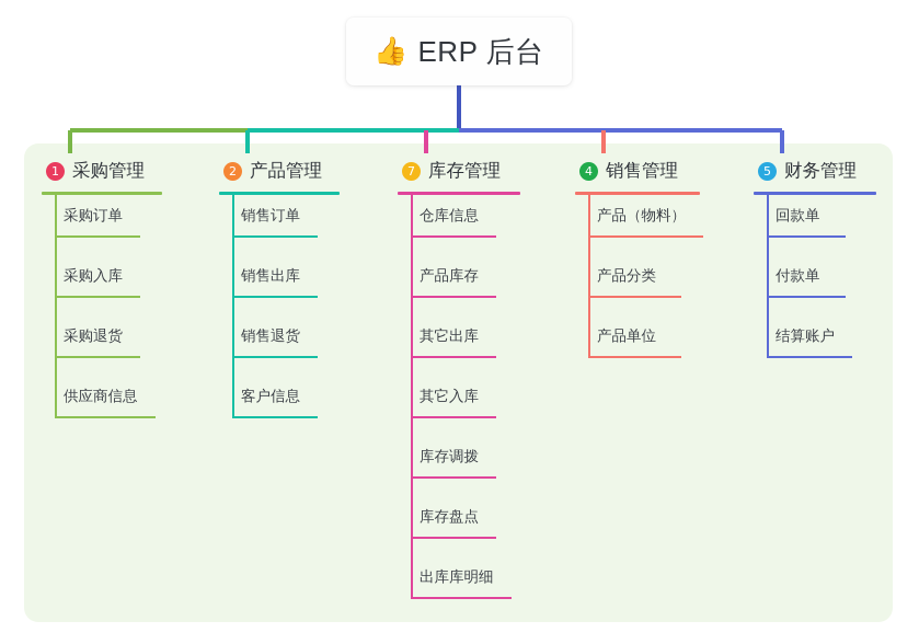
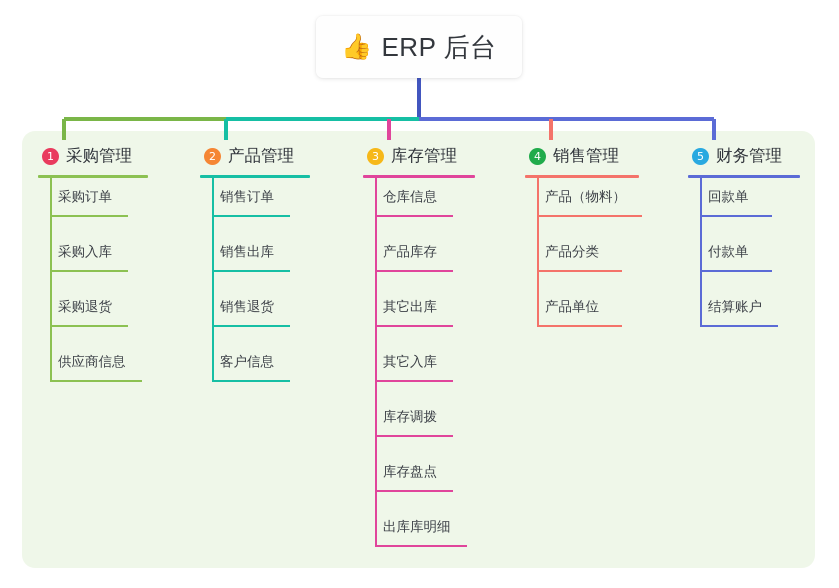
  👍
  ERP 后台
  1
  采购管理
  采购订单
  采购入库
  采购退货
  供应商信息
  2
  产品管理
  销售订单
  销售出库
  销售退货
  客户信息
- 7
+ 3
  库存管理
  仓库信息
  产品库存
  其它出库
  其它入库
  库存调拨
  库存盘点
  出库库明细
  4
  销售管理
  产品（物料）
  产品分类
  产品单位
  5
  财务管理
  回款单
  付款单
  结算账户
